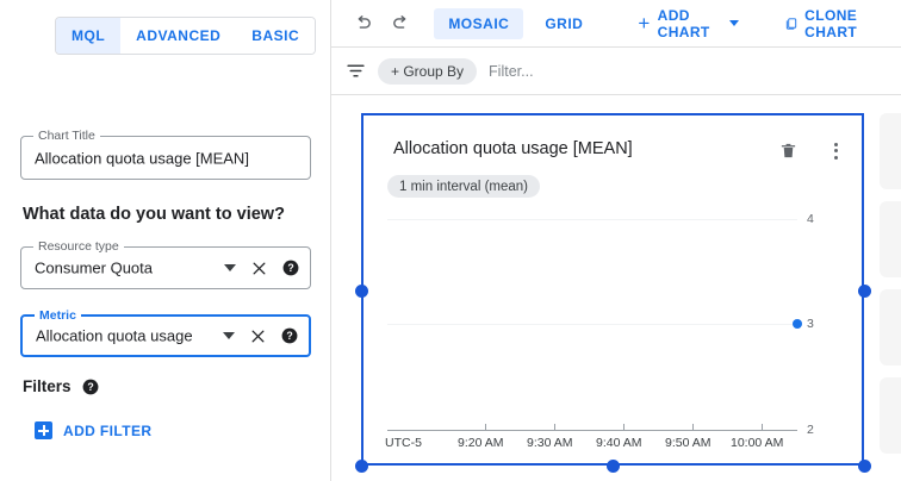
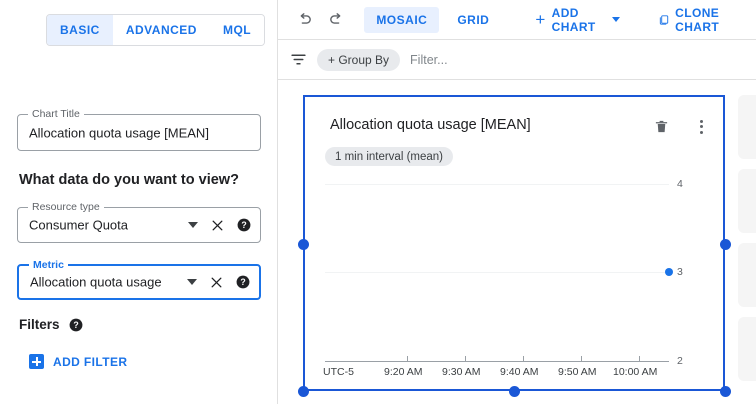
- MQL
+ BASIC
  ADVANCED
- BASIC
+ MQL
  Chart Title
  Allocation quota usage [MEAN]
  What data do you want to view?
  Resource type
  Consumer Quota
  ?
  Metric
  Allocation quota usage
  ?
  Filters
  ?
  ADD FILTER
  MOSAIC
  GRID
  +
  ADD CHART
  CLONE CHART
  + Group By
  Filter...
  Allocation quota usage [MEAN]
  1 min interval (mean)
  4
  3
  2
  UTC-5
  9:20 AM
  9:30 AM
  9:40 AM
  9:50 AM
  10:00 AM
